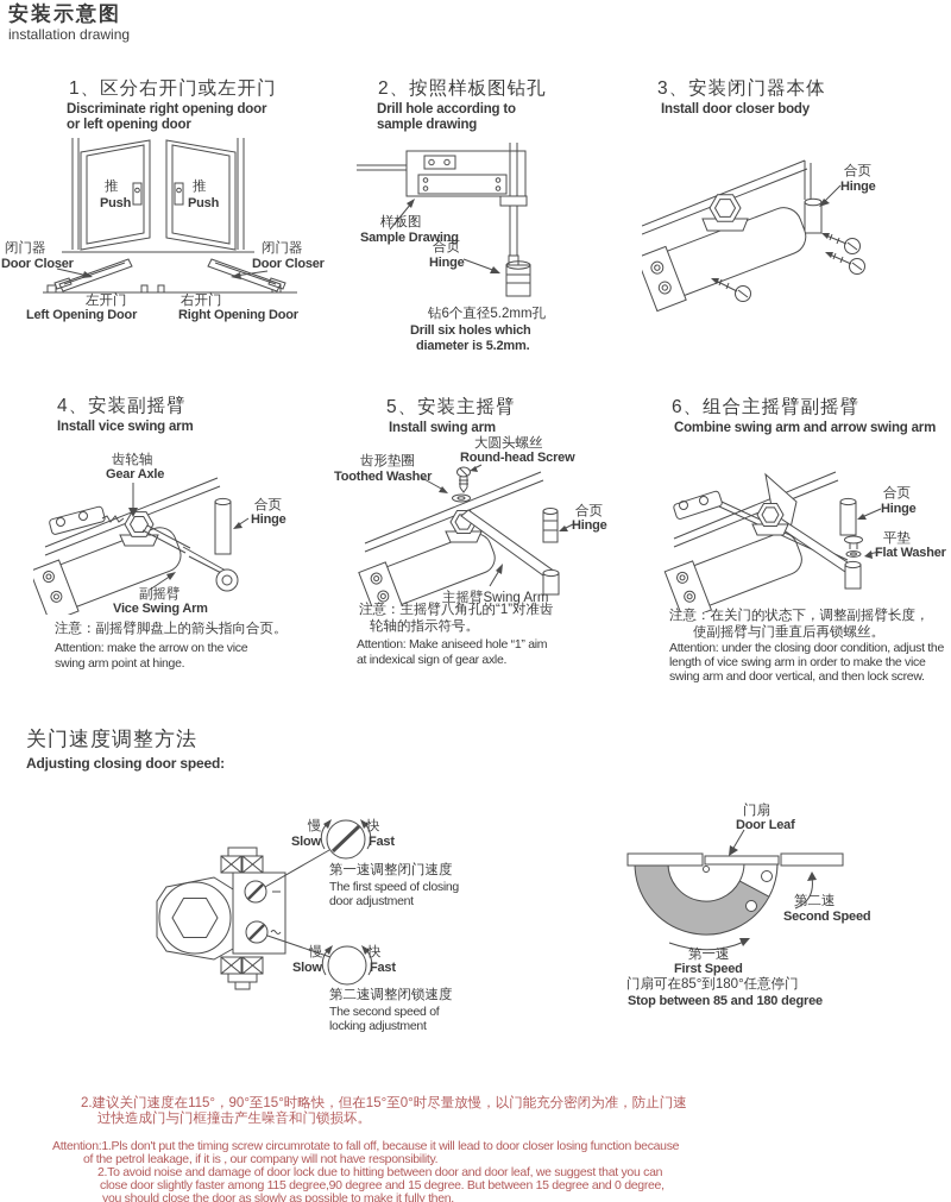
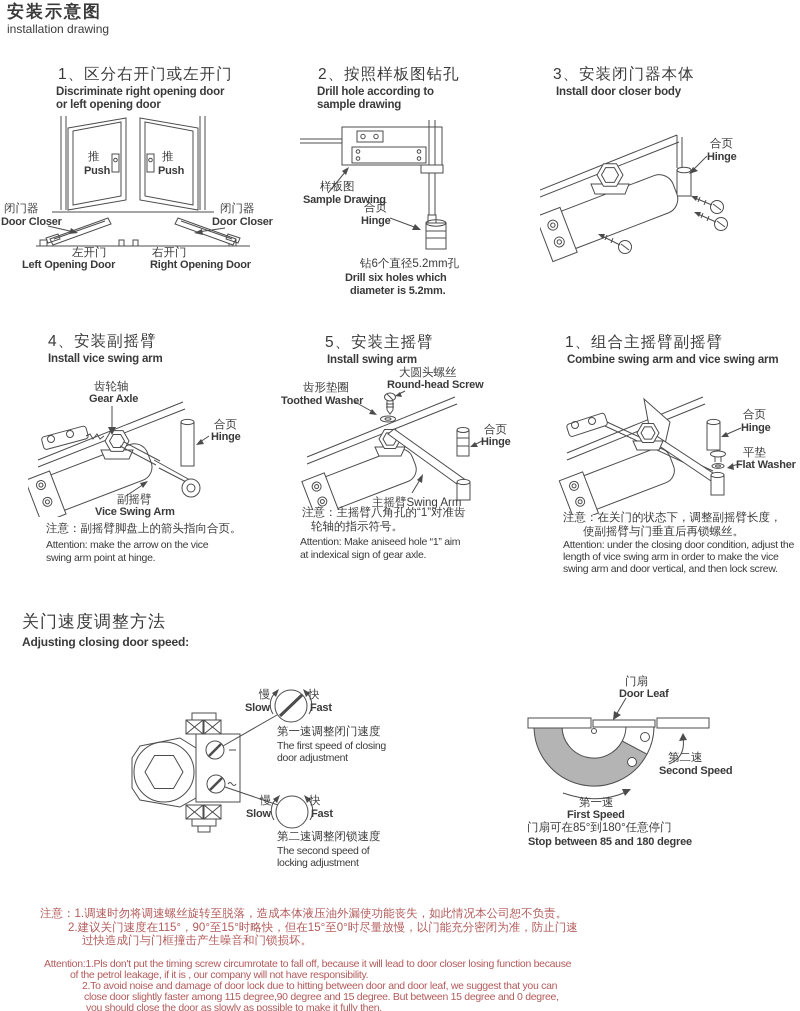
  安装示意图
  installation drawing
  1、区分右开门或左开门
  Discriminate right opening door
  or left opening door
  推
  Push
  推
  Push
  闭门器
  Door Closer
  闭门器
  Door Closer
  左开门
  Left Opening Door
  右开门
  Right Opening Door
  2、按照样板图钻孔
  Drill hole according to
  sample drawing
  样板图
  Sample Drawing
  合页
  Hinge
  钻6个直径5.2mm孔
  Drill six holes which
  diameter is 5.2mm.
  3、安装闭门器本体
  Install door closer body
  合页
  Hinge
  4、安装副摇臂
  Install vice swing arm
  齿轮轴
  Gear Axle
  合页
  Hinge
  副摇臂
  Vice Swing Arm
  注意：副摇臂脚盘上的箭头指向合页。
  Attention: make the arrow on the vice
  swing arm point at hinge.
  5、安装主摇臂
  Install swing arm
  大圆头螺丝
  Round-head Screw
  齿形垫圈
  Toothed Washer
  合页
  Hinge
  主摇臂Swing Arm
  注意：主摇臂八角孔的“1”对准齿
  轮轴的指示符号。
  Attention: Make aniseed hole “1” aim
  at indexical sign of gear axle.
- 6、组合主摇臂副摇臂
+ 1、组合主摇臂副摇臂
- Combine swing arm and arrow swing arm
+ Combine swing arm and vice swing arm
  合页
  Hinge
  平垫
  Flat Washer
  注意：在关门的状态下，调整副摇臂长度，
  使副摇臂与门垂直后再锁螺丝。
  Attention: under the closing door condition, adjust the
  length of vice swing arm in order to make the vice
  swing arm and door vertical, and then lock screw.
  关门速度调整方法
  Adjusting closing door speed:
  慢
  Slow
  快
  Fast
  第一速调整闭门速度
  The first speed of closing
  door adjustment
  慢
  Slow
  快
  Fast
  第二速调整闭锁速度
  The second speed of
  locking adjustment
  门扇
  Door Leaf
  第二速
  Second Speed
  第一速
  First Speed
  门扇可在85°到180°任意停门
  Stop between 85 and 180 degree
+ 注意：1.调速时勿将调速螺丝旋转至脱落，造成本体液压油外漏使功能丧失，如此情况本公司恕不负责。
  2.建议关门速度在115°，90°至15°时略快，但在15°至0°时尽量放慢，以门能充分密闭为准，防止门速
  过快造成门与门框撞击产生噪音和门锁损坏。
  Attention:1.Pls don't put the timing screw circumrotate to fall off, because it will lead to door closer losing function because
  of the petrol leakage, if it is , our company will not have responsibility.
  2.To avoid noise and damage of door lock due to hitting between door and door leaf, we suggest that you can
  close door slightly faster among 115 degree,90 degree and 15 degree. But between 15 degree and 0 degree,
  you should close the door as slowly as possible to make it fully then.
